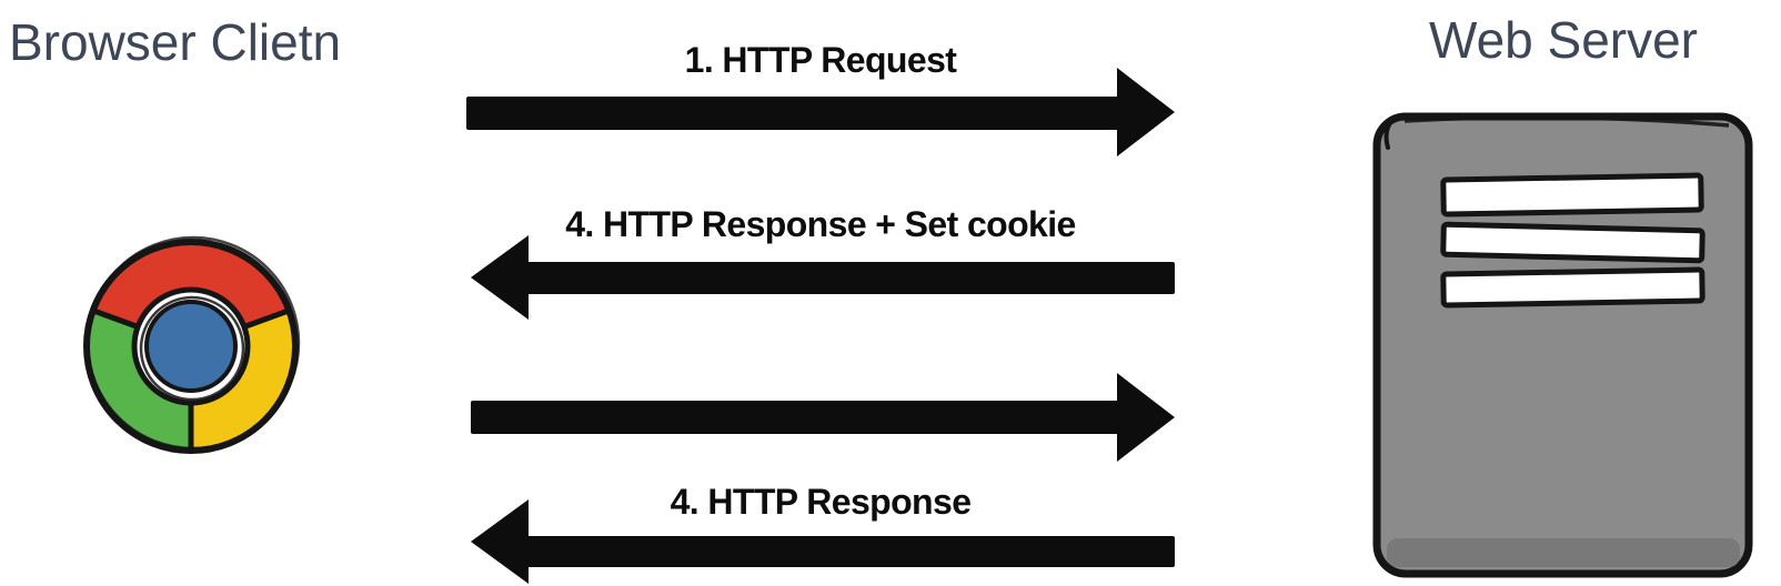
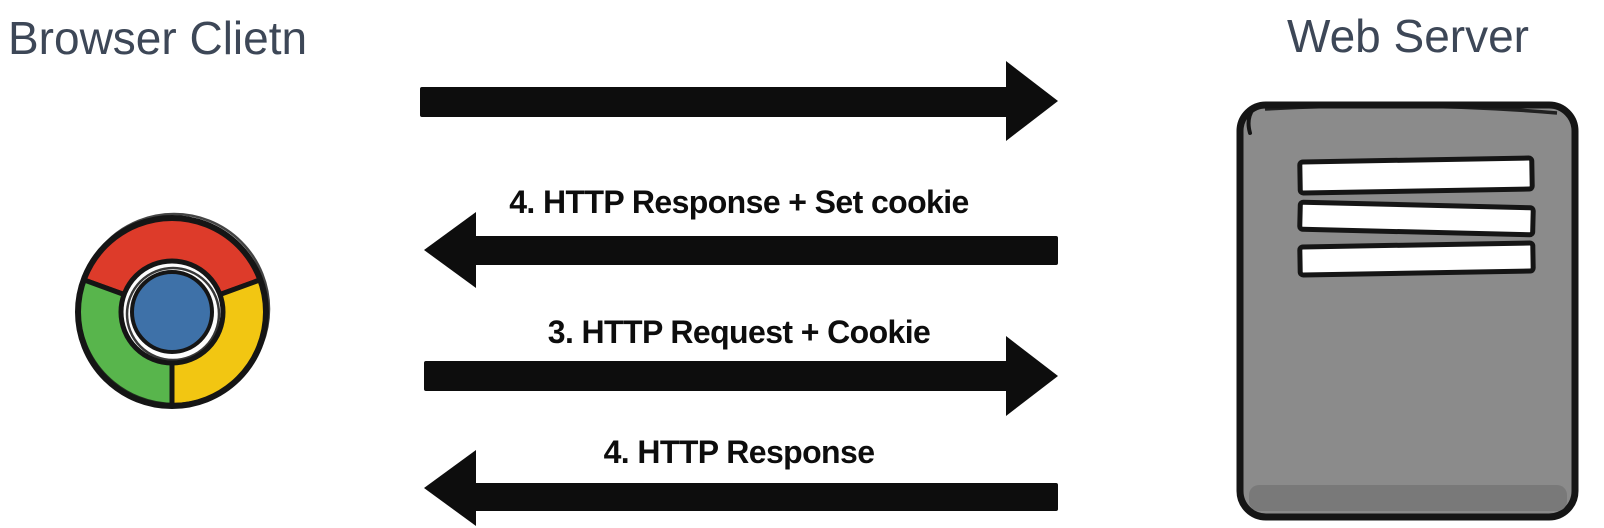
  Browser Clietn
  Web Server
- 1. HTTP Request
  4. HTTP Response + Set cookie
+ 3. HTTP Request + Cookie
  4. HTTP Response
